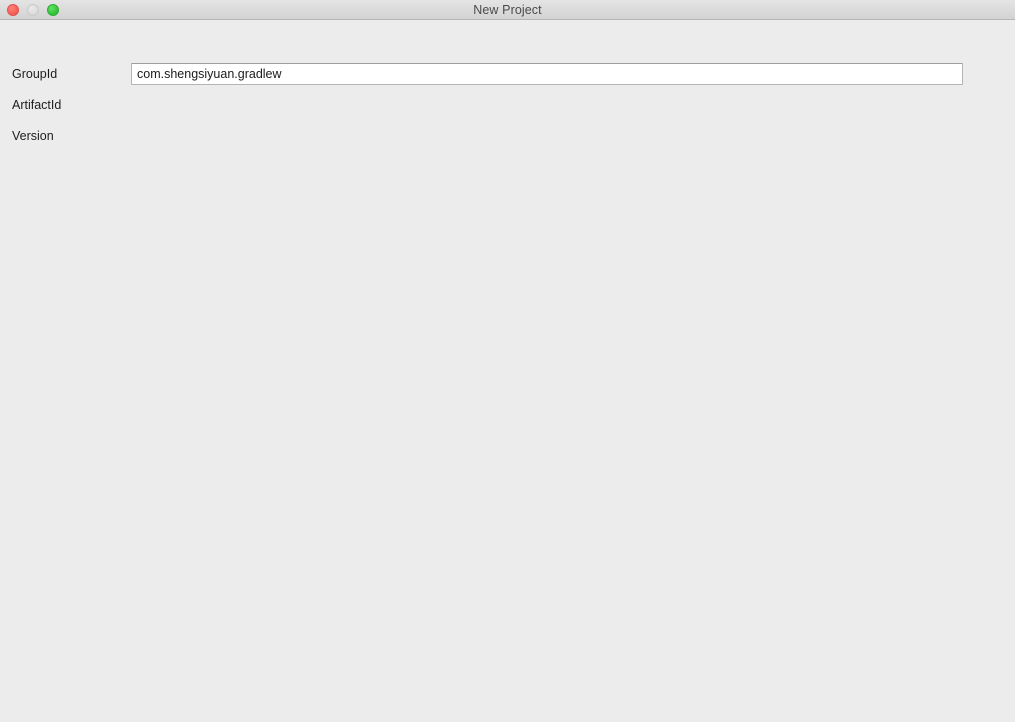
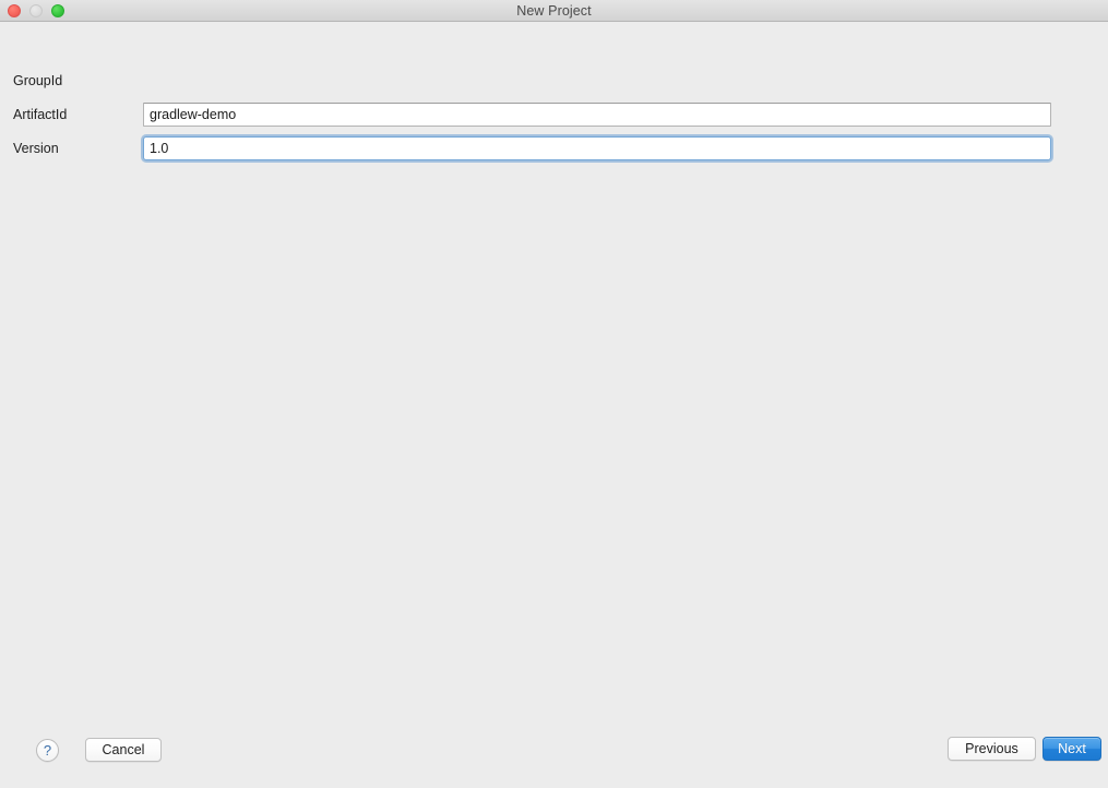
  New Project
  GroupId
- com.shengsiyuan.gradlew
  ArtifactId
+ gradlew-demo
  Version
+ 1.0
+ ?
+ Cancel
+ Previous
+ Next
